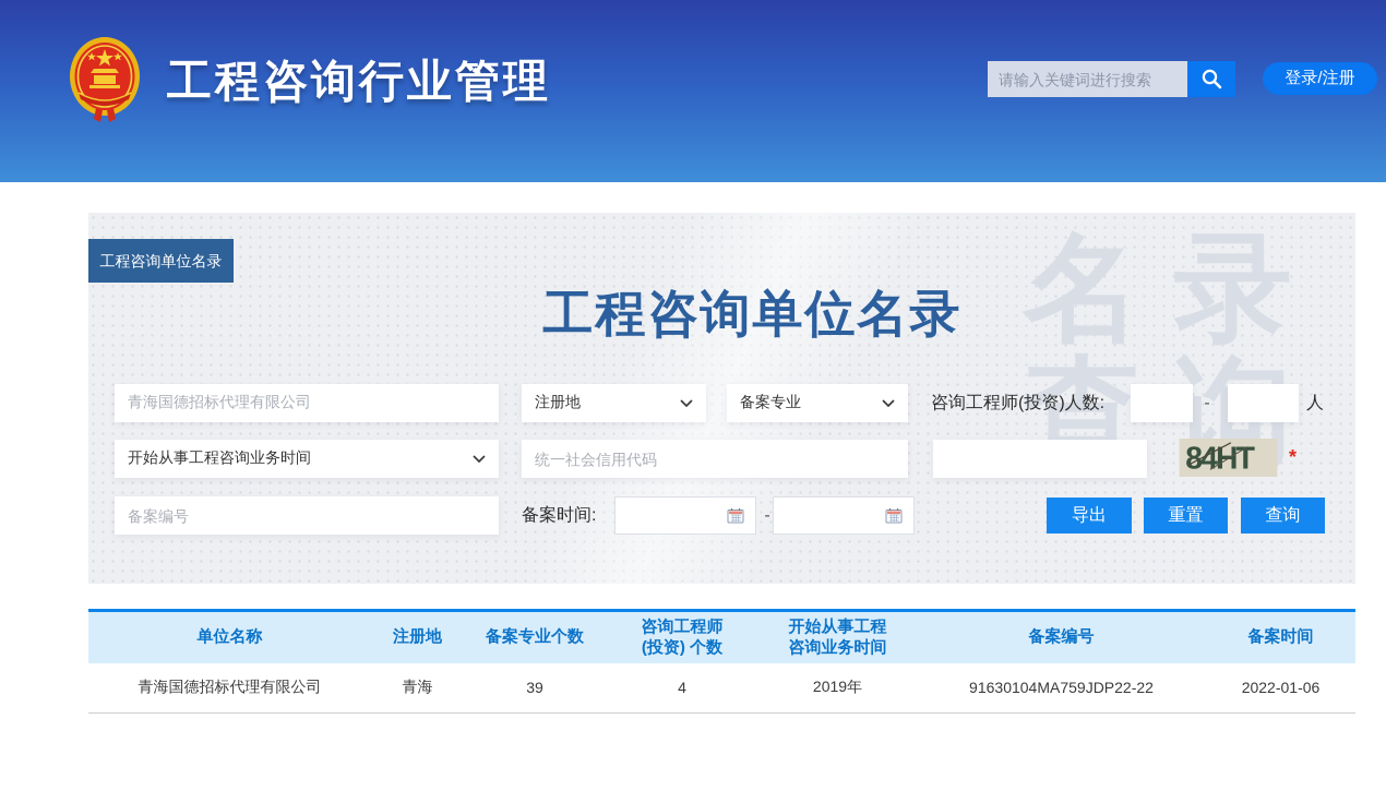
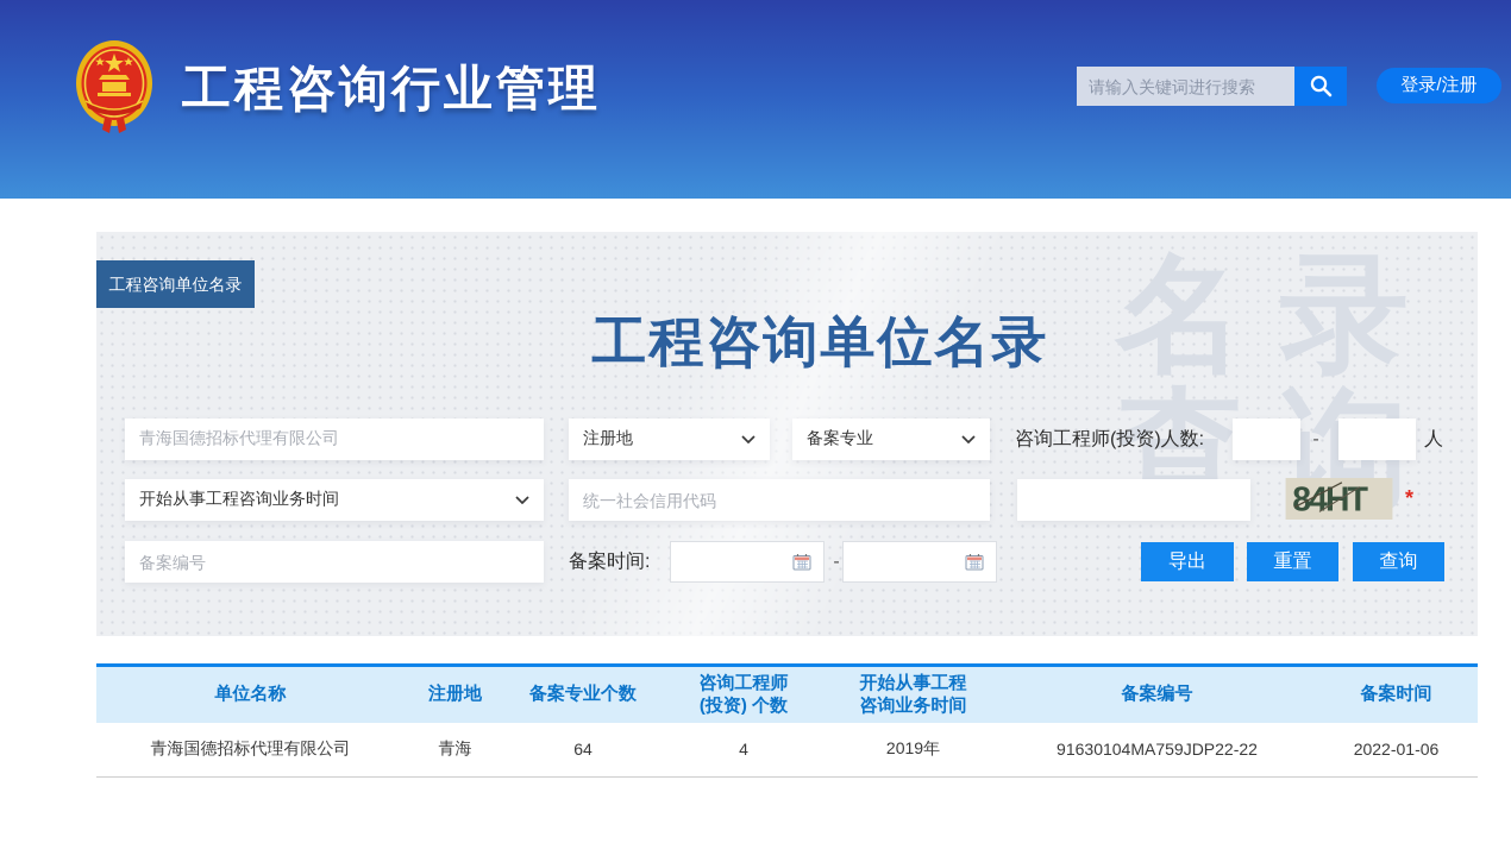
  工程咨询行业管理
  请输入关键词进行搜索
  登录/注册
  工程咨询单位名录
  工程咨询单位名录
  青海国德招标代理有限公司
  注册地
  备案专业
  咨询工程师(投资)人数:
  -
  人
  开始从事工程咨询业务时间
  统一社会信用代码
  84HT
  *
  备案编号
  备案时间:
  -
  导出
  重置
  查询
  单位名称	注册地	备案专业个数	咨询工程师 (投资) 个数	开始从事工程 咨询业务时间	备案编号	备案时间
- 青海国德招标代理有限公司	青海	39	4	2019年	91630104MA759JDP22-22	2022-01-06
+ 青海国德招标代理有限公司	青海	64	4	2019年	91630104MA759JDP22-22	2022-01-06
